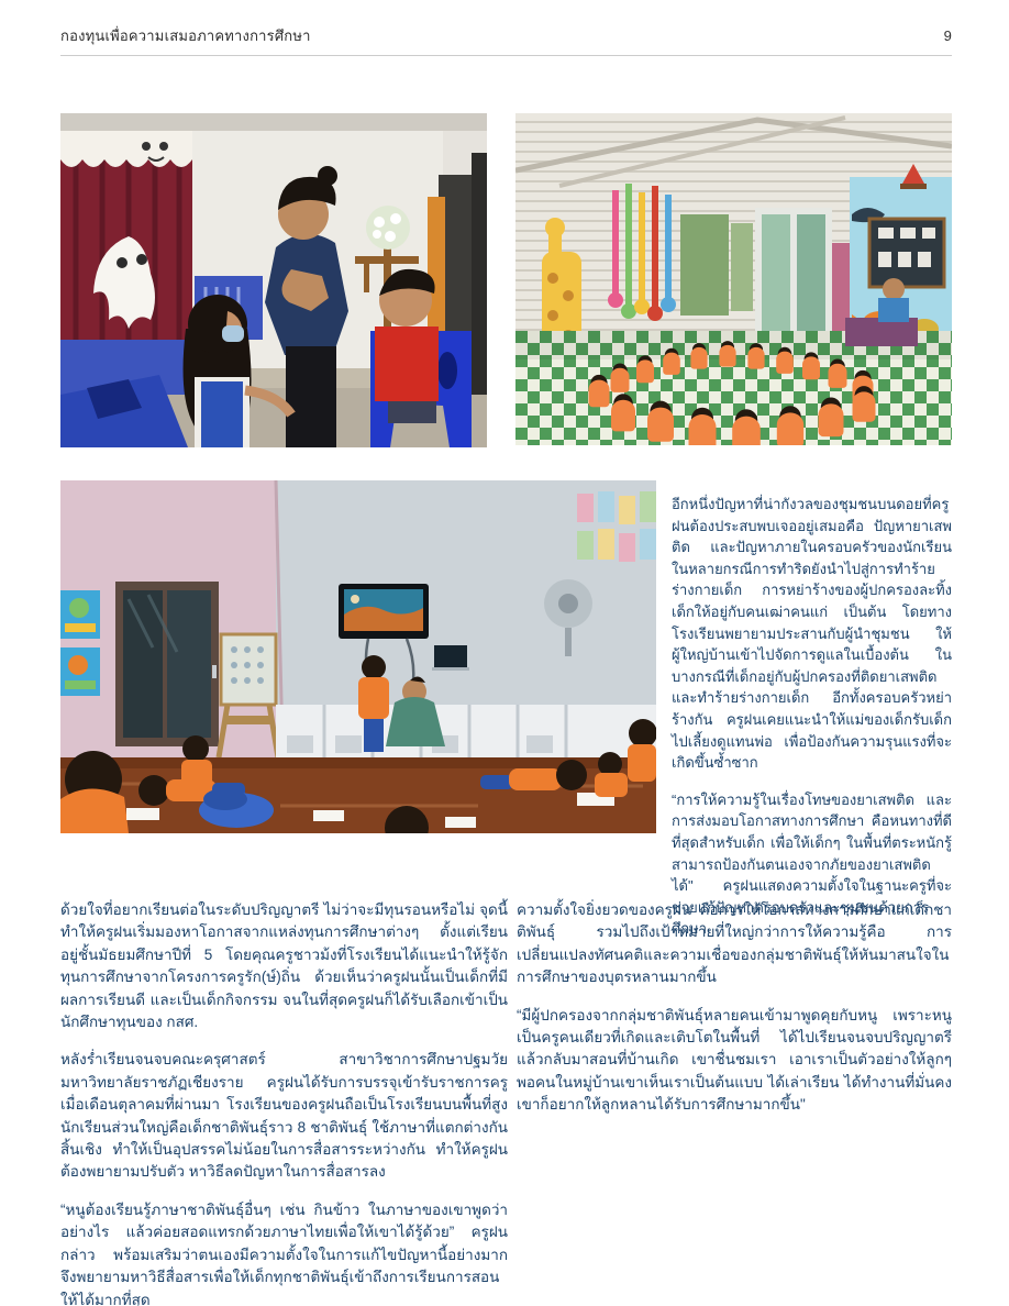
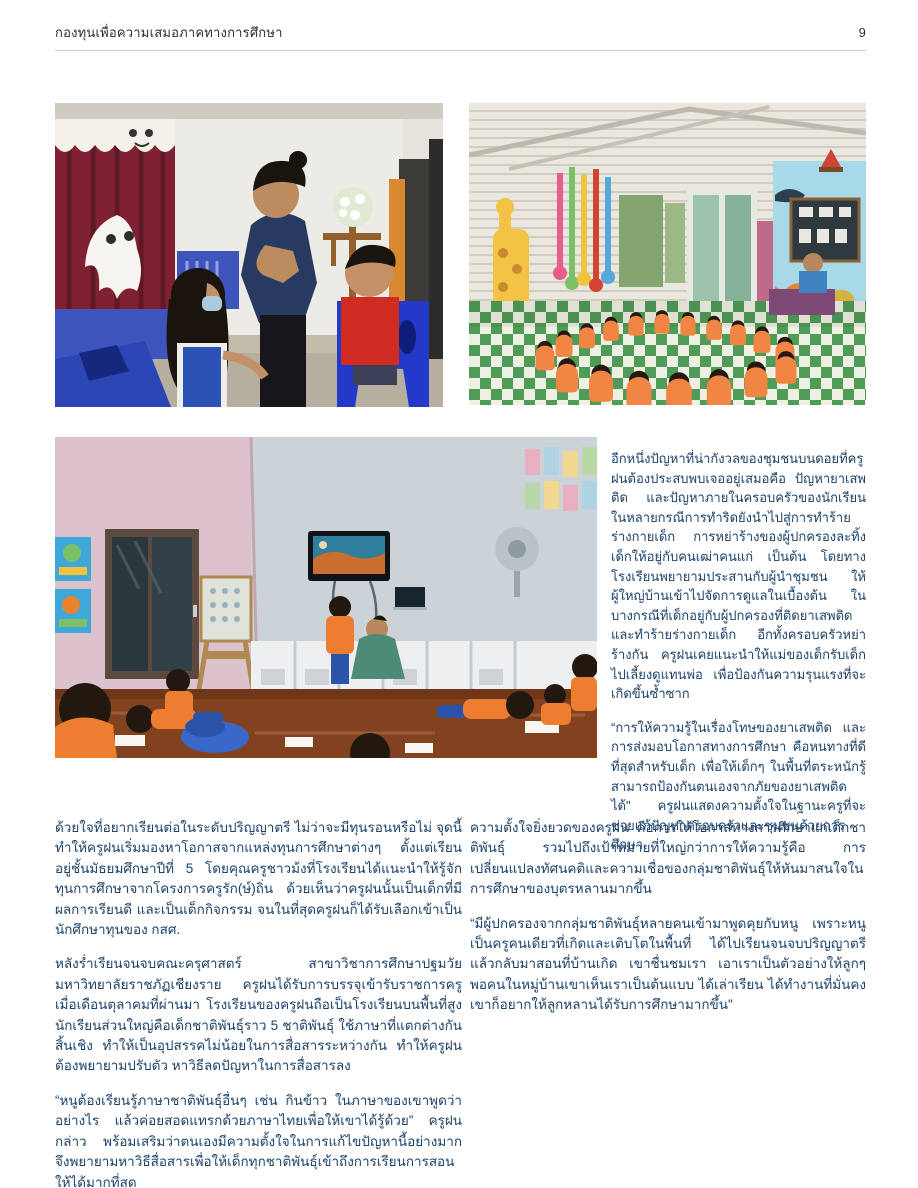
  กองทุนเพื่อความเสมอภาคทางการศึกษา
  9
  อีกหนึ่งปัญหาที่น่ากังวลของชุมชนบนดอยที่ครูฝนต้องประสบพบเจออยู่เสมอคือ ปัญหายาเสพติด และปัญหาภายในครอบครัวของนักเรียน ในหลายกรณีการทำริดยังนำไปสู่การทำร้ายร่างกายเด็ก การหย่าร้างของผู้ปกครองละทิ้งเด็กให้อยู่กับคนเฒ่าคนแก่ เป็นต้น โดยทางโรงเรียนพยายามประสานกับผู้นำชุมชน ให้ผู้ใหญ่บ้านเข้าไปจัดการดูแลในเบื้องต้น ในบางกรณีที่เด็กอยู่กับผู้ปกครองที่ติดยาเสพติดและทำร้ายร่างกายเด็ก อีกทั้งครอบครัวหย่าร้างกัน ครูฝนเคยแนะนำให้แม่ของเด็กรับเด็กไปเลี้ยงดูแทนพ่อ เพื่อป้องกันความรุนแรงที่จะเกิดขึ้นซ้ำซาก
  “การให้ความรู้ในเรื่องโทษของยาเสพติด และการส่งมอบโอกาสทางการศึกษา คือหนทางที่ดีที่สุดสำหรับเด็ก เพื่อให้เด็กๆ ในพื้นที่ตระหนักรู้สามารถป้องกันตนเองจากภัยของยาเสพติดได้" ครูฝนแสดงความตั้งใจในฐานะครูที่จะช่วยแก้ปัญหาครอบครัวและชุมชนด้วยการศึกษา
  ด้วยใจที่อยากเรียนต่อในระดับปริญญาตรี ไม่ว่าจะมีทุนรอนหรือไม่ จุดนี้ทำให้ครูฝนเริ่มมองหาโอกาสจากแหล่งทุนการศึกษาต่างๆ ตั้งแต่เรียนอยู่ชั้นมัธยมศึกษาปีที่ 5 โดยคุณครูชาวม้งที่โรงเรียนได้แนะนำให้รู้จักทุนการศึกษาจากโครงการครูรัก(ษ์)ถิ่น ด้วยเห็นว่าครูฝนนั้นเป็นเด็กที่มีผลการเรียนดี และเป็นเด็กกิจกรรม จนในที่สุดครูฝนก็ได้รับเลือกเข้าเป็นนักศึกษาทุนของ กสศ.
- หลังร่ำเรียนจนจบคณะครุศาสตร์ สาขาวิชาการศึกษาปฐมวัย มหาวิทยาลัยราชภัฏเชียงราย ครูฝนได้รับการบรรจุเข้ารับราชการครูเมื่อเดือนตุลาคมที่ผ่านมา โรงเรียนของครูฝนถือเป็นโรงเรียนบนพื้นที่สูง นักเรียนส่วนใหญ่คือเด็กชาติพันธุ์ราว 8 ชาติพันธุ์ ใช้ภาษาที่แตกต่างกันสิ้นเชิง ทำให้เป็นอุปสรรคไม่น้อยในการสื่อสารระหว่างกัน ทำให้ครูฝนต้องพยายามปรับตัว หาวิธีลดปัญหาในการสื่อสารลง
+ หลังร่ำเรียนจนจบคณะครุศาสตร์ สาขาวิชาการศึกษาปฐมวัย มหาวิทยาลัยราชภัฏเชียงราย ครูฝนได้รับการบรรจุเข้ารับราชการครูเมื่อเดือนตุลาคมที่ผ่านมา โรงเรียนของครูฝนถือเป็นโรงเรียนบนพื้นที่สูง นักเรียนส่วนใหญ่คือเด็กชาติพันธุ์ราว 5 ชาติพันธุ์ ใช้ภาษาที่แตกต่างกันสิ้นเชิง ทำให้เป็นอุปสรรคไม่น้อยในการสื่อสารระหว่างกัน ทำให้ครูฝนต้องพยายามปรับตัว หาวิธีลดปัญหาในการสื่อสารลง
  “หนูต้องเรียนรู้ภาษาชาติพันธุ์อื่นๆ เช่น กินข้าว ในภาษาของเขาพูดว่าอย่างไร แล้วค่อยสอดแทรกด้วยภาษาไทยเพื่อให้เขาได้รู้ด้วย” ครูฝนกล่าว พร้อมเสริมว่าตนเองมีความตั้งใจในการแก้ไขปัญหานี้อย่างมาก จึงพยายามหาวิธีสื่อสารเพื่อให้เด็กทุกชาติพันธุ์เข้าถึงการเรียนการสอนให้ได้มากที่สุด
  ความตั้งใจยิ่งยวดของครูฝน คือการให้โอกาสทางการศึกษาแก่เด็กชาติพันธุ์ รวมไปถึงเป้าหมายที่ใหญ่กว่าการให้ความรู้คือ การเปลี่ยนแปลงทัศนคติและความเชื่อของกลุ่มชาติพันธุ์ให้หันมาสนใจในการศึกษาของบุตรหลานมากขึ้น
  “มีผู้ปกครองจากกลุ่มชาติพันธุ์หลายคนเข้ามาพูดคุยกับหนู เพราะหนูเป็นครูคนเดียวที่เกิดและเติบโตในพื้นที่ ได้ไปเรียนจนจบปริญญาตรีแล้วกลับมาสอนที่บ้านเกิด เขาชื่นชมเรา เอาเราเป็นตัวอย่างให้ลูกๆ พอคนในหมู่บ้านเขาเห็นเราเป็นต้นแบบ ได้เล่าเรียน ได้ทำงานที่มั่นคง เขาก็อยากให้ลูกหลานได้รับการศึกษามากขึ้น"
